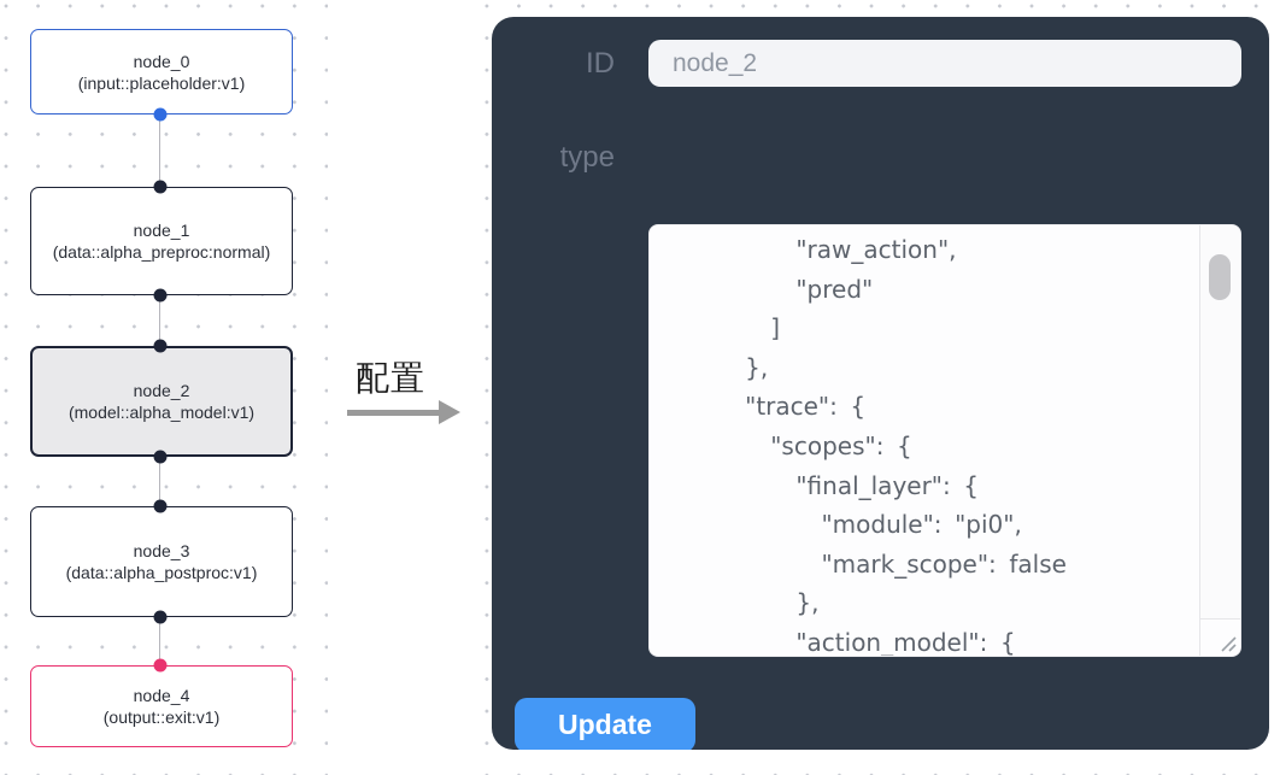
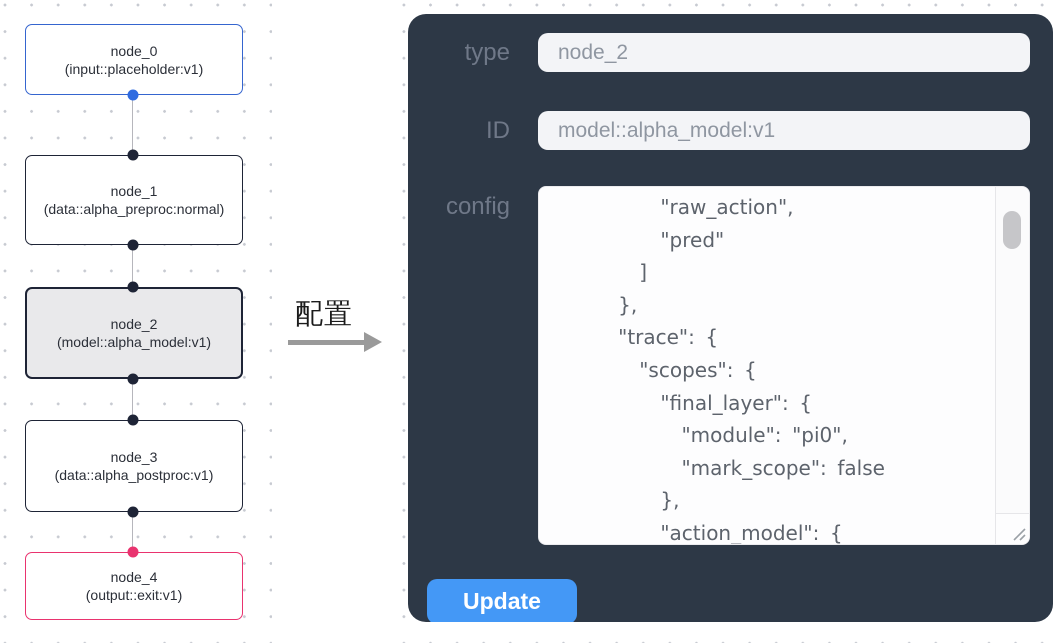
  node_0
  (input::placeholder:v1)
  node_1
  (data::alpha_preproc:normal)
  node_2
  (model::alpha_model:v1)
  node_3
  (data::alpha_postproc:v1)
  node_4
  (output::exit:v1)
  配置
- ID
+ type
  node_2
- type
+ ID
+ model::alpha_model:v1
+ config
  "raw_action",
  "pred"
  ]
  },
  "trace": {
  "scopes": {
  "final_layer": {
  "module": "pi0",
  "mark_scope": false
  },
  "action_model": {
  Update
